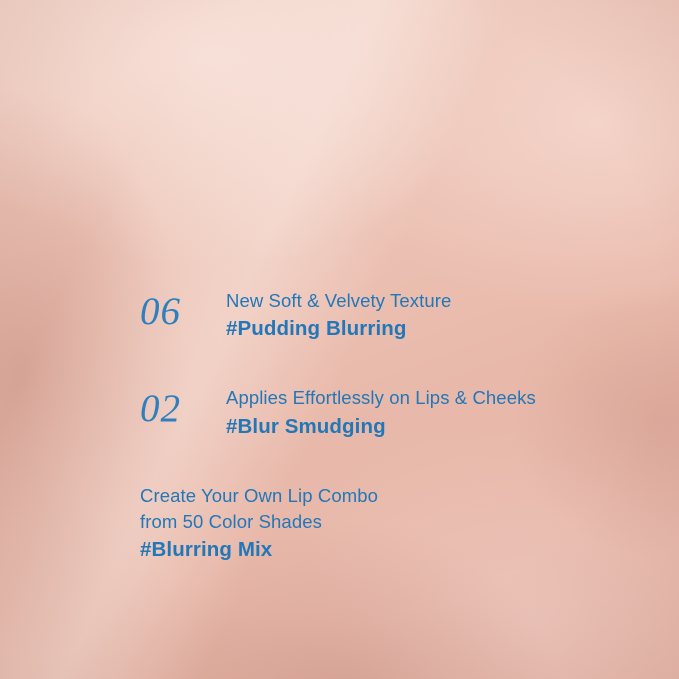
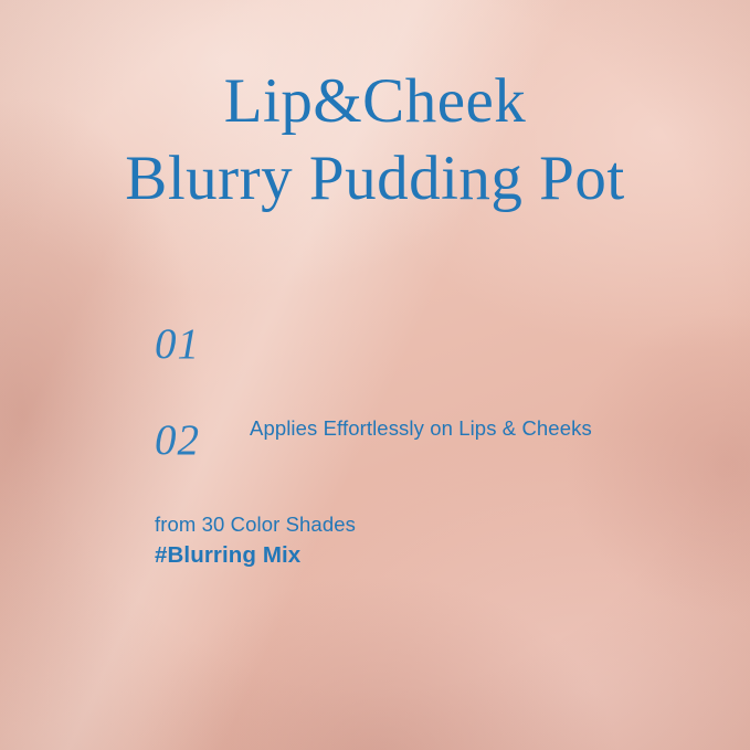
+ Lip&Cheek
+ Blurry Pudding Pot
- 06
+ 01
- New Soft & Velvety Texture
- #Pudding Blurring
  02
  Applies Effortlessly on Lips & Cheeks
- #Blur Smudging
- Create Your Own Lip Combo
- from 50 Color Shades
+ from 30 Color Shades
  #Blurring Mix
